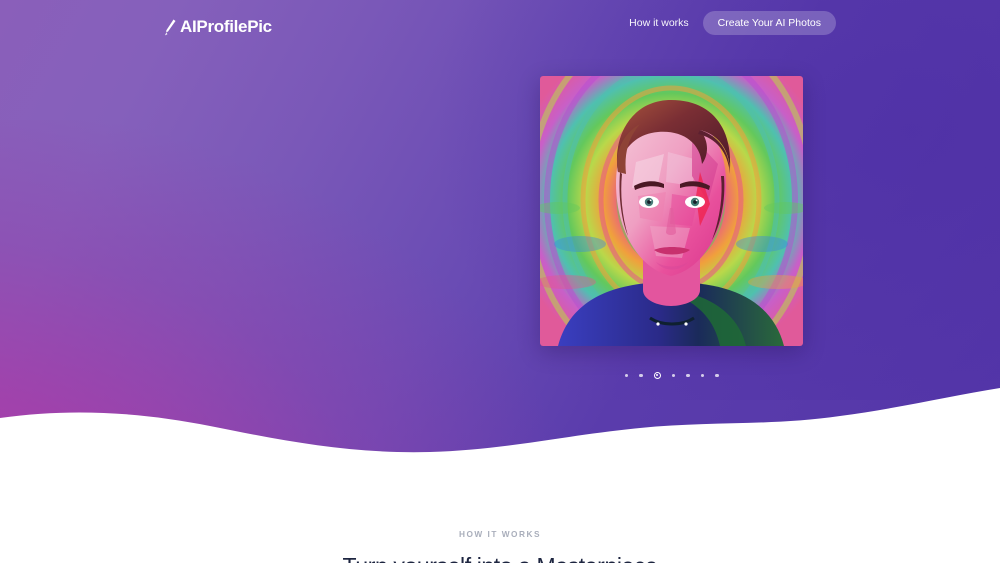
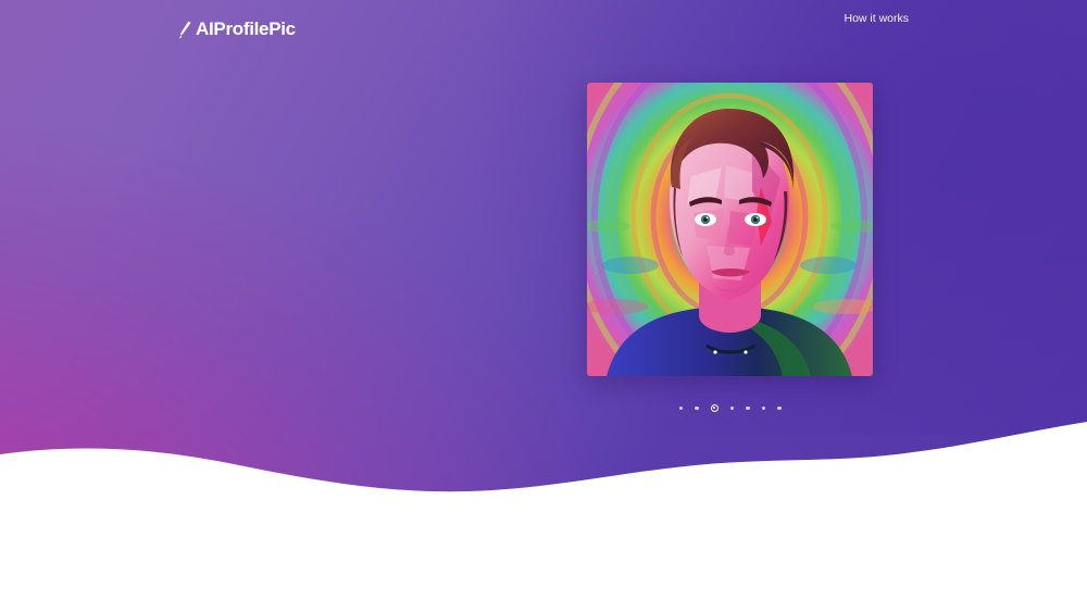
  AIProfilePic
  How it works
- Create Your AI Photos
- HOW IT WORKS
